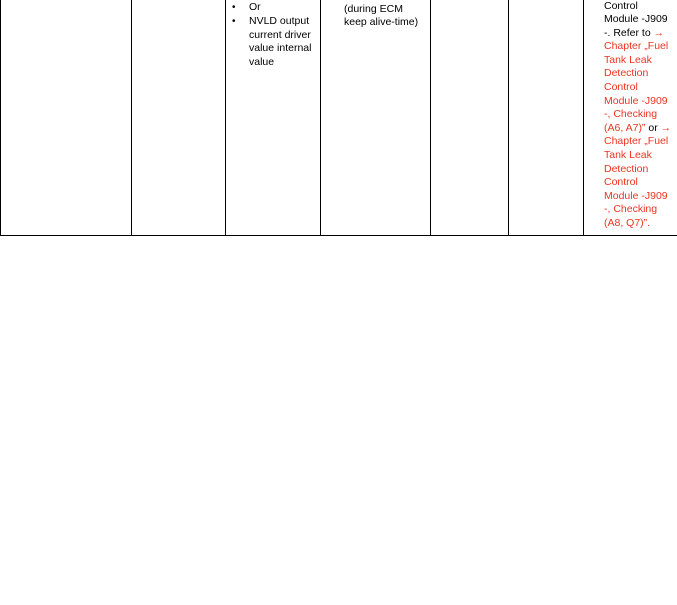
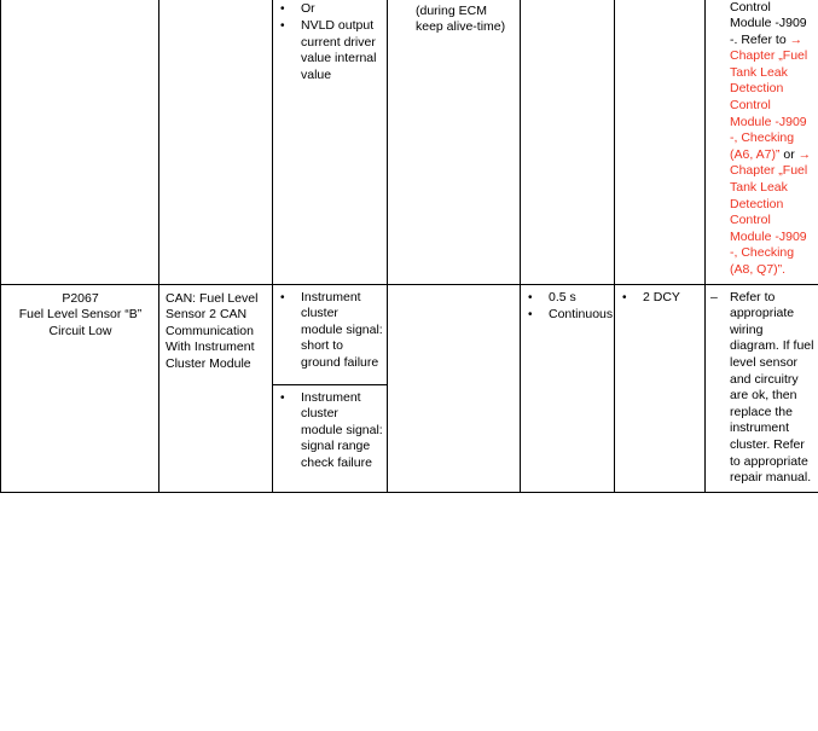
  		• Or• NVLD output current driver value internal value	(during ECM keep alive-time)			Control Module -J909 -. Refer to → Chapter „Fuel Tank Leak Detection Control Module -J909 -, Checking (A6, A7)” or → Chapter „Fuel Tank Leak Detection Control Module -J909 -, Checking (A8, Q7)”.
+ P2067 Fuel Level Sensor “B” Circuit Low	CAN: Fuel Level Sensor 2 CAN Communication With Instrument Cluster Module	• Instrument cluster module signal: short to ground failure• Instrument cluster module signal: signal range check failure		• 0.5 s• Continuous	• 2 DCY	– Refer to appropriate wiring diagram. If fuel level sensor and circuitry are ok, then replace the instrument cluster. Refer to appropriate repair manual.
